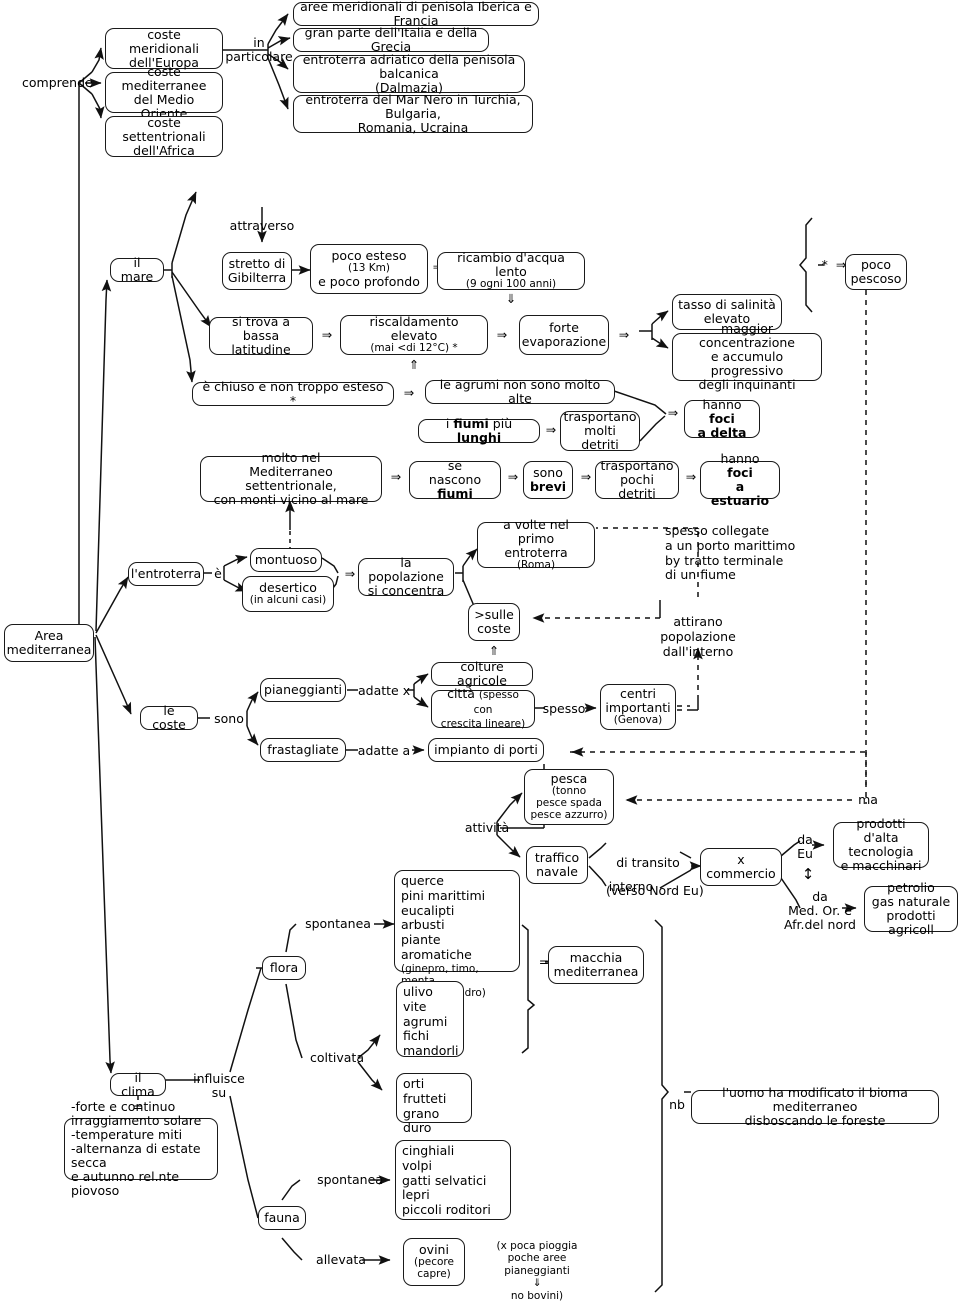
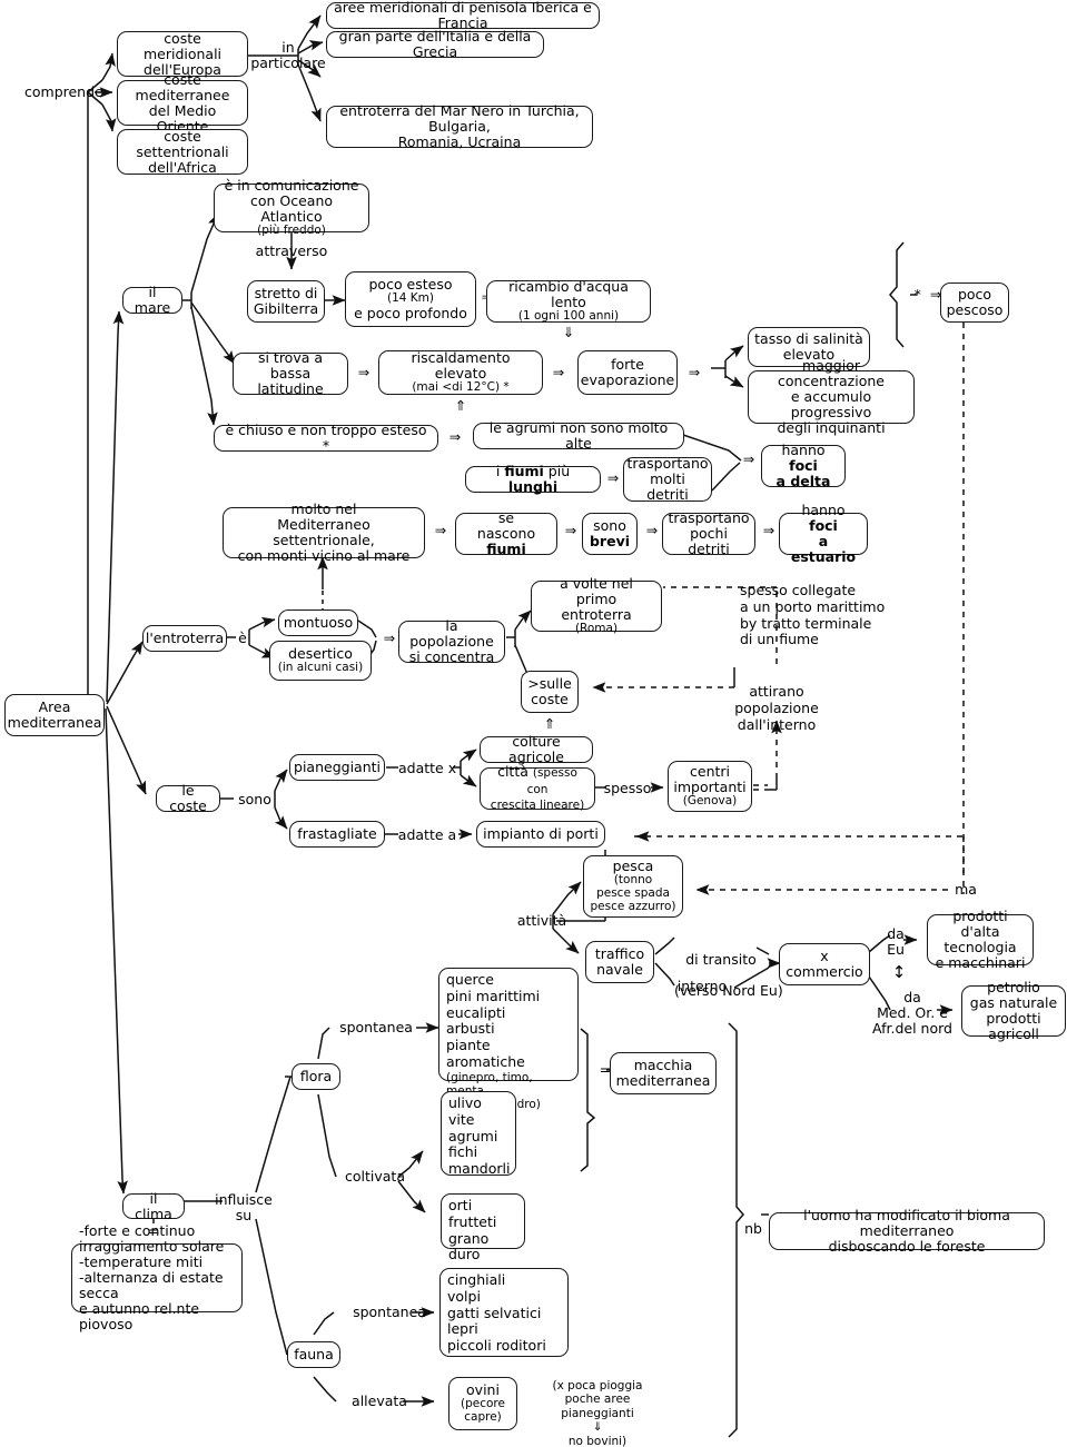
  comprende
  coste meridionali
  dell'Europa
  coste mediterranee
  del Medio Oriente
  coste settentrionali
  dell'Africa
  in
  particolare
  aree meridionali di penisola Iberica e Francia
  gran parte dell'Italia e della Grecia
- entroterra adriatico della penisola balcanica
- (Dalmazia)
  entroterra del Mar Nero in Turchia, Bulgaria,
  Romania, Ucraina
  Area
  mediterranea
  il mare
+ è in comunicazione
+ con Oceano Atlantico
+ (più freddo)
  attraverso
  stretto di
  Gibilterra
  poco esteso
- (13 Km)
+ (14 Km)
  e poco profondo
  ricambio d'acqua lento
- (9 ogni 100 anni)
+ (1 ogni 100 anni)
  ⇓
  si trova a
  bassa latitudine
  ⇒
  riscaldamento elevato
  (mai <di 12°C) *
  ⇑
  ⇒
  forte
  evaporazione
  ⇒
  tasso di salinità
  elevato
  maggior concentrazione
  e accumulo progressivo
  degli inquinanti
  è chiuso e non troppo esteso *
  ⇒
  le agrumi non sono molto alte
  * ⇒
  poco
  pescoso
  i fiumi più lunghi
  ⇒
  trasportano
  molti detriti
  ⇒
  hanno foci
  a delta
  molto nel
  Mediterraneo settentrionale,
  con monti vicino al mare
  ⇒
  se
  nascono fiumi
  ⇒
  sono
  brevi
  ⇒
  trasportano
  pochi detriti
  ⇒
  hanno foci
  a estuario
  l'entroterra
  è
  montuoso
  desertico
  (in alcuni casi)
  ⇒
  la popolazione
  si concentra
  a volte nel primo
  entroterra
  (Roma)
  >sulle
  coste
  ⇑
  spesso collegate
  a un porto marittimo
  by tratto terminale
  di un fiume
  attirano
  popolazione
  dall'interno
  le coste
  sono
  pianeggianti
  frastagliate
  adatte x
  adatte a
  colture agricole
  città (spesso con
  crescita lineare)
  spesso
  centri
  importanti
  (Genova)
  impianto di porti
  attività
  pesca
  (tonno
  pesce spada
  pesce azzurro)
  traffico
  navale
  di transito
  (verso Nord Eu)
  interno
  x
  commercio
  da
  Eu
  prodotti d'alta
  tecnologia
  e macchinari
  ↕
  da
  Med. Or. e
  Afr.del nord
  petrolio
  gas naturale
  prodotti agricoll
  ma
  il clima
  influisce
  su
  =
  -forte e continuo
  irraggiamento solare
  -temperature miti
  -alternanza di estate secca
  e autunno rel.nte piovoso
  flora
  spontanea
  coltivata
  querce
  pini marittimi
  eucalipti
  arbusti
  piante aromatiche
  (ginepro, timo,
  ulivo
  vite
  agrumi
  fichi
  mandorli
  orti
  frutteti
  grano duro
  =
  macchia
  mediterranea
  fauna
  spontanea
  allevata
  cinghiali
  volpi
  gatti selvatici
  lepri
  piccoli roditori
  ovini
  (pecore
  capre)
  (x poca pioggia
  poche aree pianeggianti
  ⇓
  no bovini)
  nb
  l'uomo ha modificato il bioma mediterraneo
  disboscando le foreste
